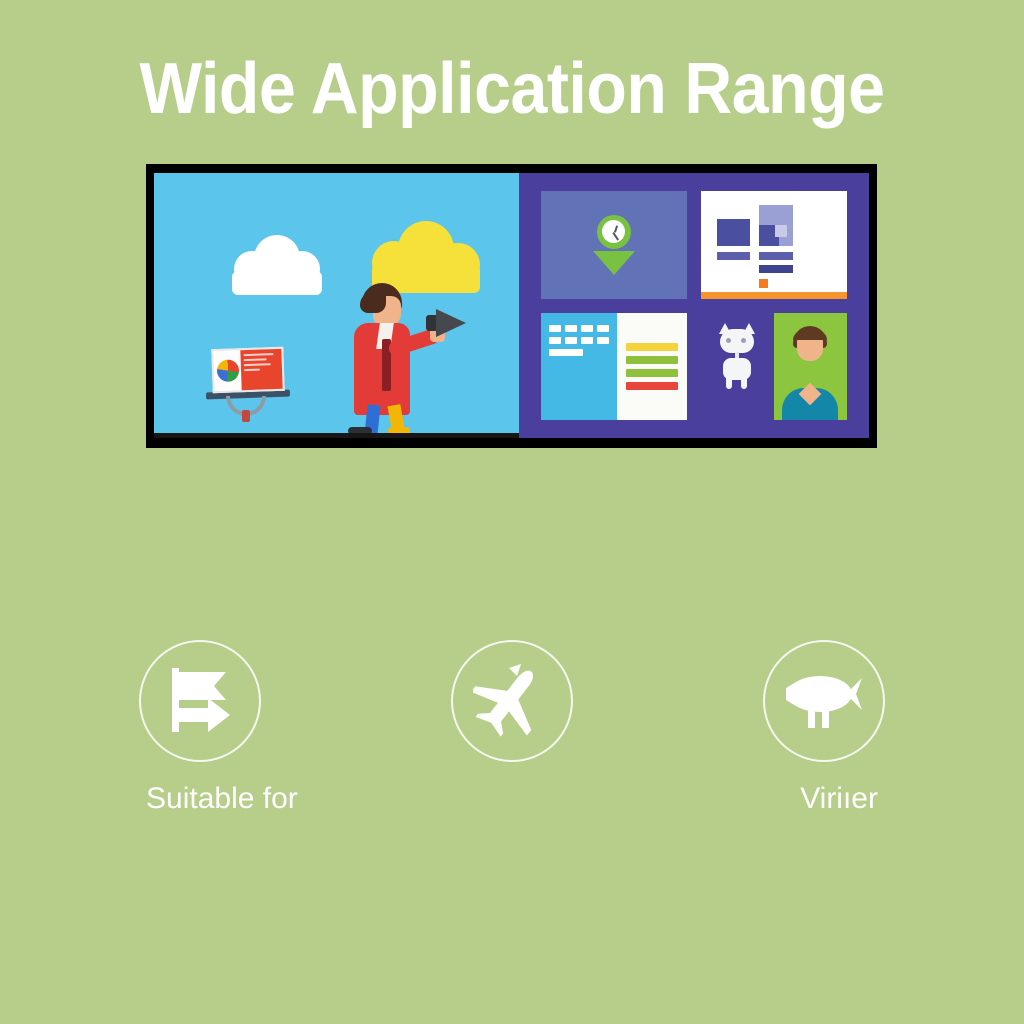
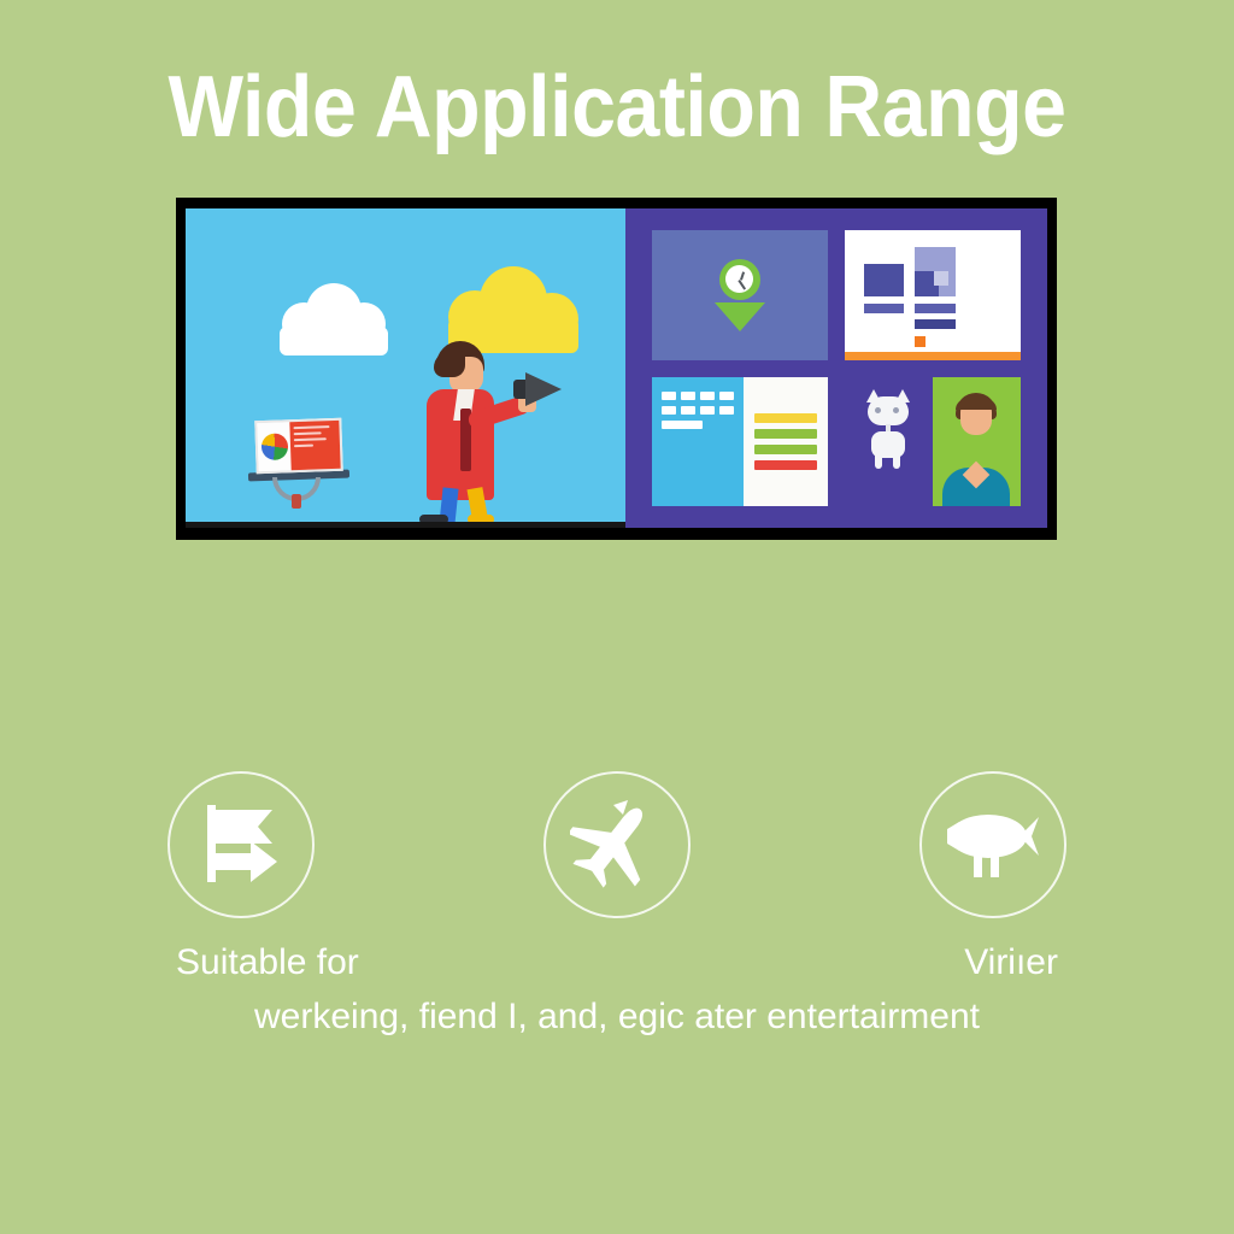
  Wide Application Range
  Suitable for
  Viriıer
+ werkeing, fiend I, and, egic ater entertairment
